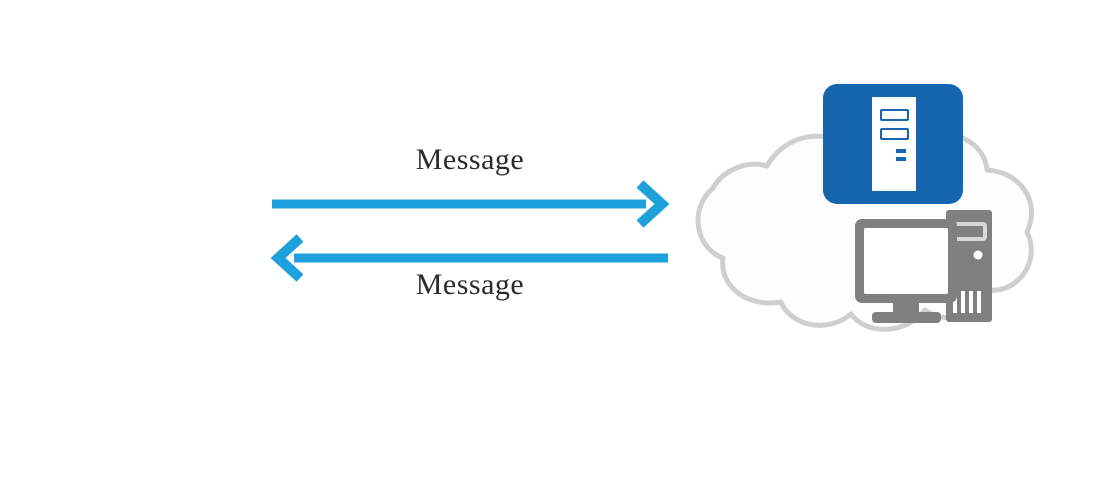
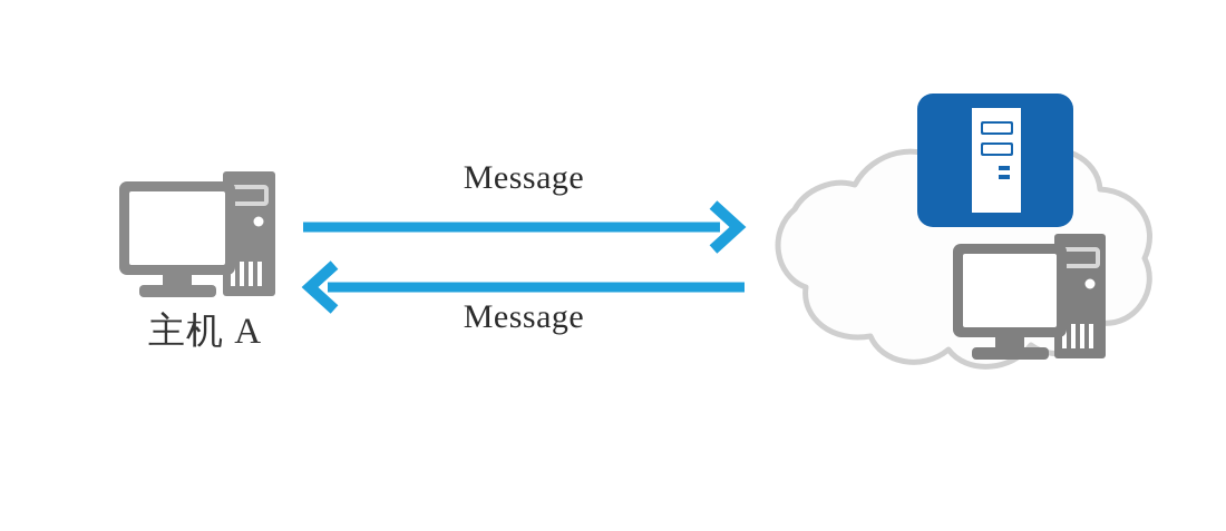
+ 主机 A
  Message
  Message
